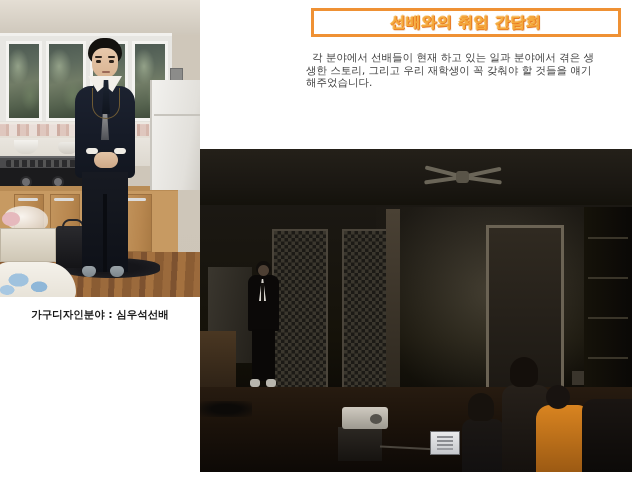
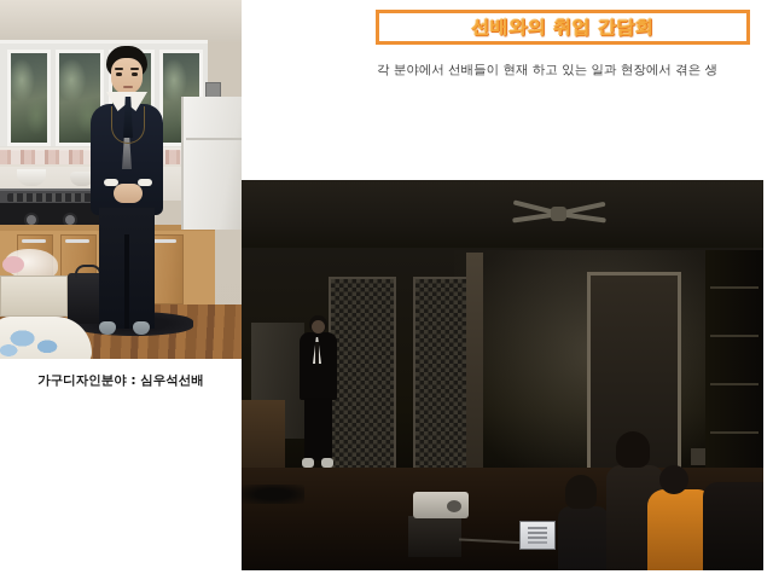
  가구디자인분야 : 심우석선배
  선배와의 취업 간담회
- 각 분야에서 선배들이 현재 하고 있는 일과 분야에서 겪은 생
+ 각 분야에서 선배들이 현재 하고 있는 일과 현장에서 겪은 생
- 생한 스토리, 그리고 우리 재학생이 꼭 갖춰야 할 것들을 얘기
- 해주었습니다.
